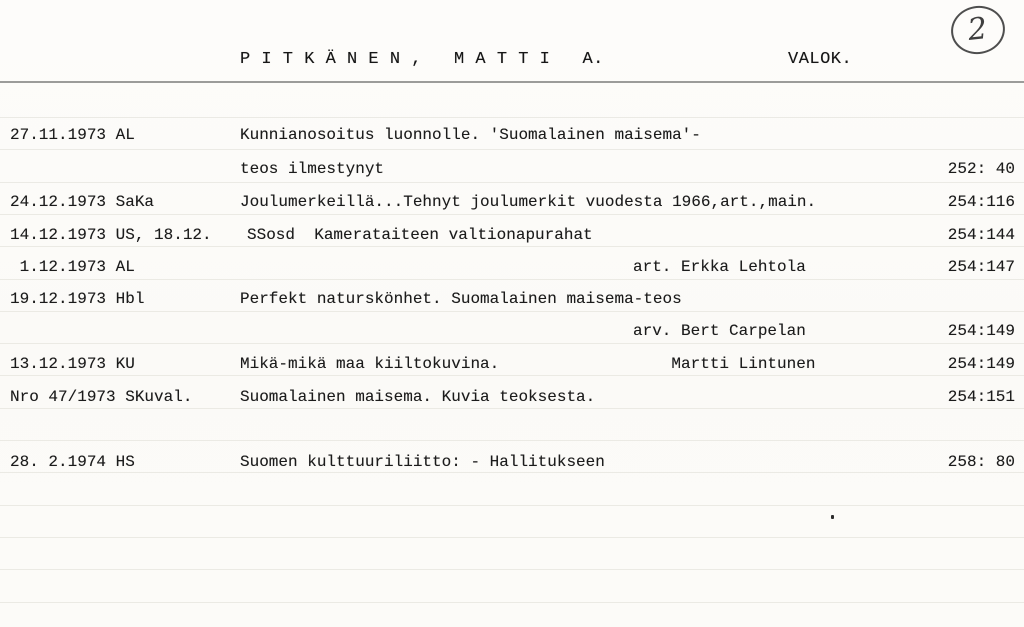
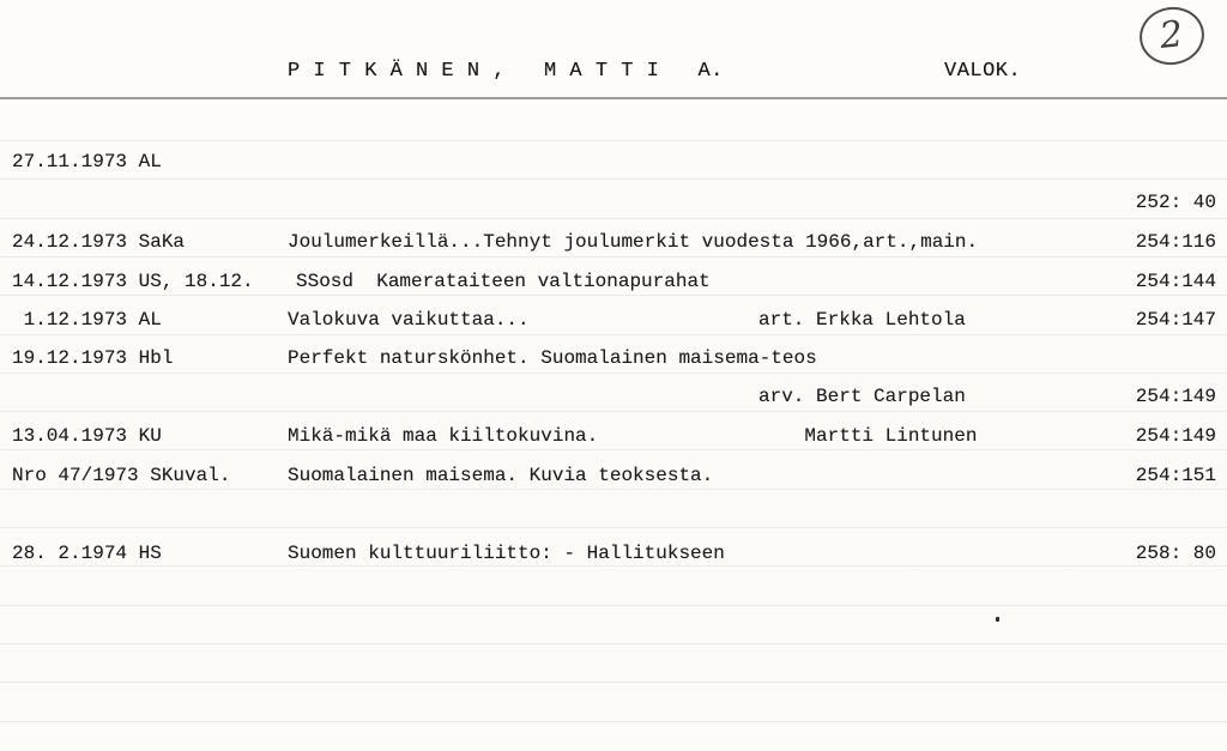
  P I T K Ä N E N , M A T T I A.
  VALOK.
  27.11.1973 AL
- Kunnianosoitus luonnolle. 'Suomalainen maisema'-
- teos ilmestynyt
  252: 40
  24.12.1973 SaKa
  Joulumerkeillä...Tehnyt joulumerkit vuodesta 1966,art.,main.
  254:116
  14.12.1973 US, 18.12.
  SSosd Kamerataiteen valtionapurahat
  254:144
  1.12.1973 AL
+ Valokuva vaikuttaa...
  art. Erkka Lehtola
  254:147
  19.12.1973 Hbl
  Perfekt naturskönhet. Suomalainen maisema-teos
  arv. Bert Carpelan
  254:149
- 13.12.1973 KU
+ 13.04.1973 KU
  Mikä-mikä maa kiiltokuvina.
  Martti Lintunen
  254:149
  Nro 47/1973 SKuval.
  Suomalainen maisema. Kuvia teoksesta.
  254:151
  28. 2.1974 HS
  Suomen kulttuuriliitto: - Hallitukseen
  258: 80
